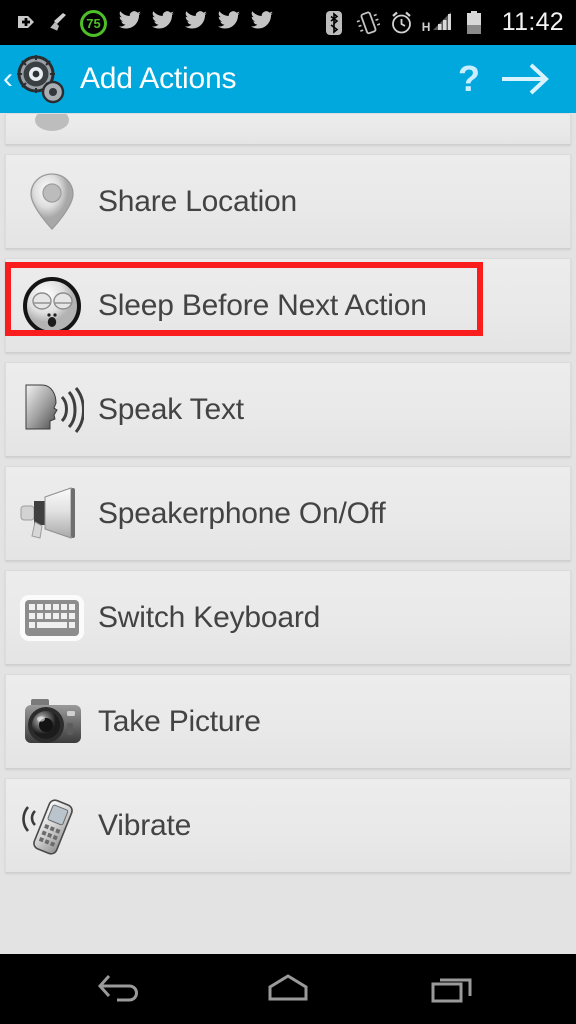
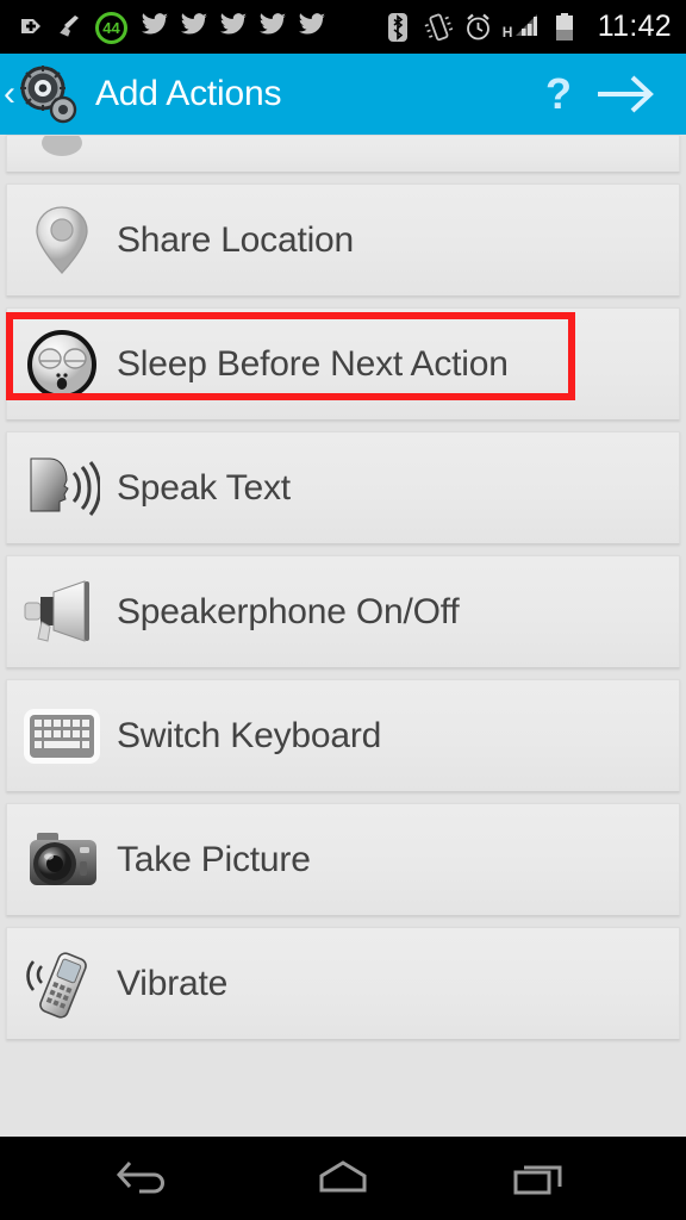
- 75
+ 44
  H
  11:42
  ‹
  Add Actions
  ?
  Share Location
  Sleep Before Next Action
  Speak Text
  Speakerphone On/Off
  Switch Keyboard
  Take Picture
  Vibrate
